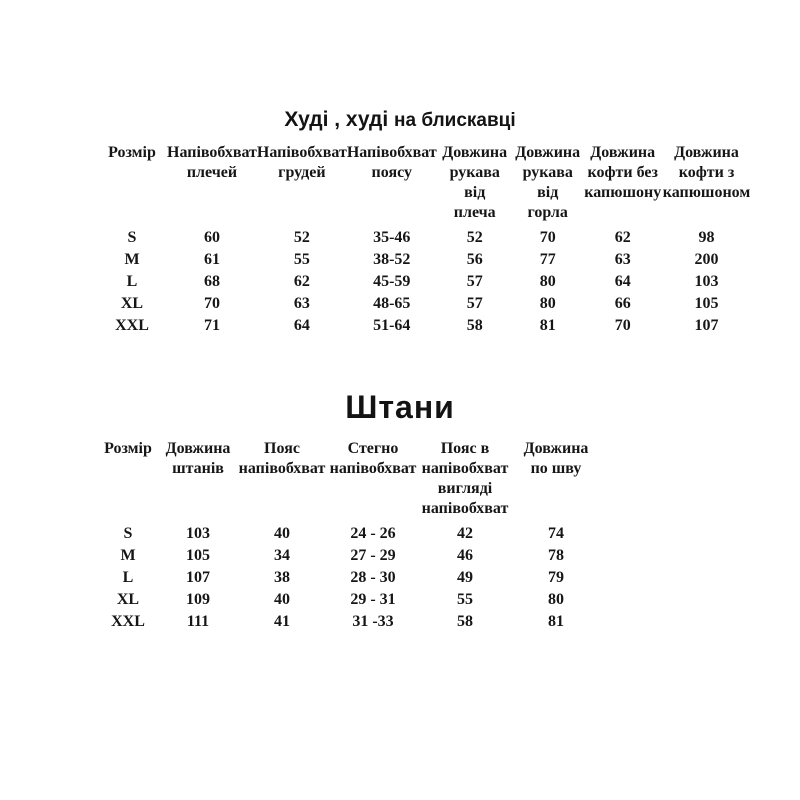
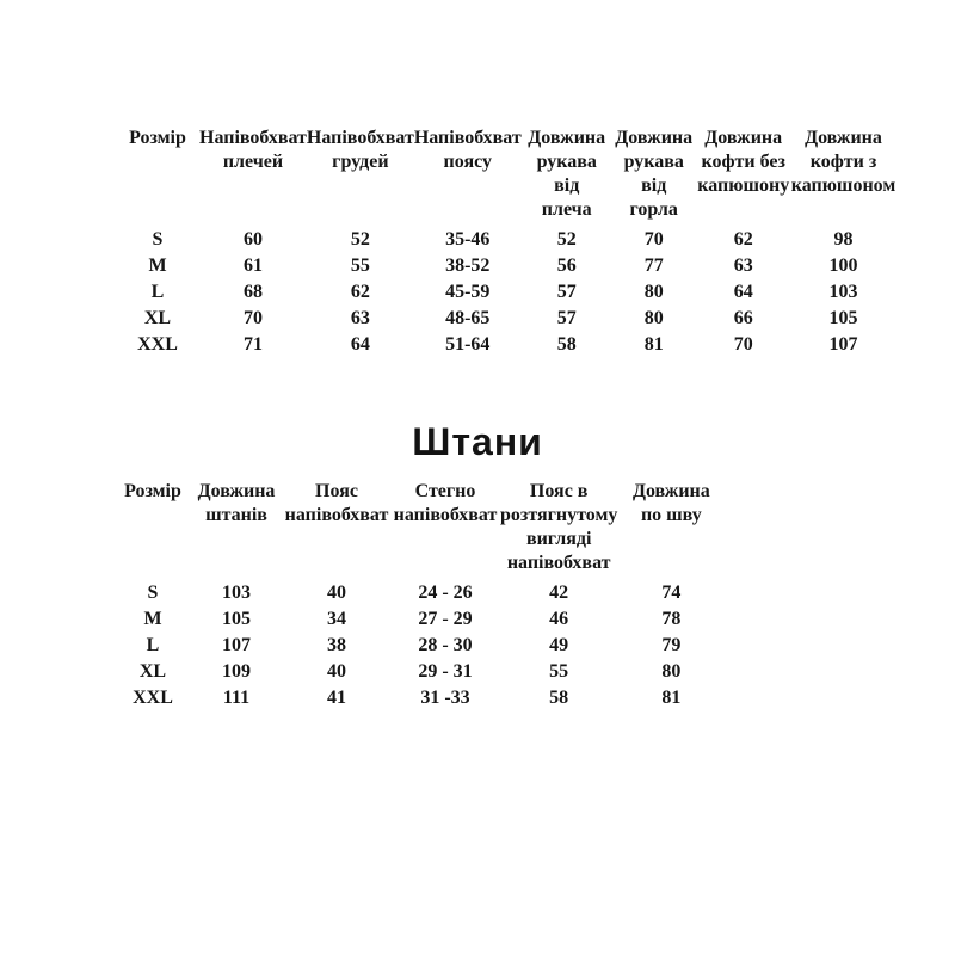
- Худі , худі на блискавці
  Розмір	Напівобхват плечей	Напівобхват грудей	Напівобхват поясу	Довжина рукава від плеча	Довжина рукава від горла	Довжина кофти без капюшону	Довжина кофти з капюшоном
  S	60	52	35-46	52	70	62	98
- M	61	55	38-52	56	77	63	200
+ M	61	55	38-52	56	77	63	100
  L	68	62	45-59	57	80	64	103
  XL	70	63	48-65	57	80	66	105
  XXL	71	64	51-64	58	81	70	107
  Штани
- Розмір	Довжина штанів	Пояс напівобхват	Стегно напівобхват	Пояс в напівобхват вигляді напівобхват	Довжина по шву
+ Розмір	Довжина штанів	Пояс напівобхват	Стегно напівобхват	Пояс в розтягнутому вигляді напівобхват	Довжина по шву
  S	103	40	24 - 26	42	74
  M	105	34	27 - 29	46	78
  L	107	38	28 - 30	49	79
  XL	109	40	29 - 31	55	80
  XXL	111	41	31 -33	58	81
